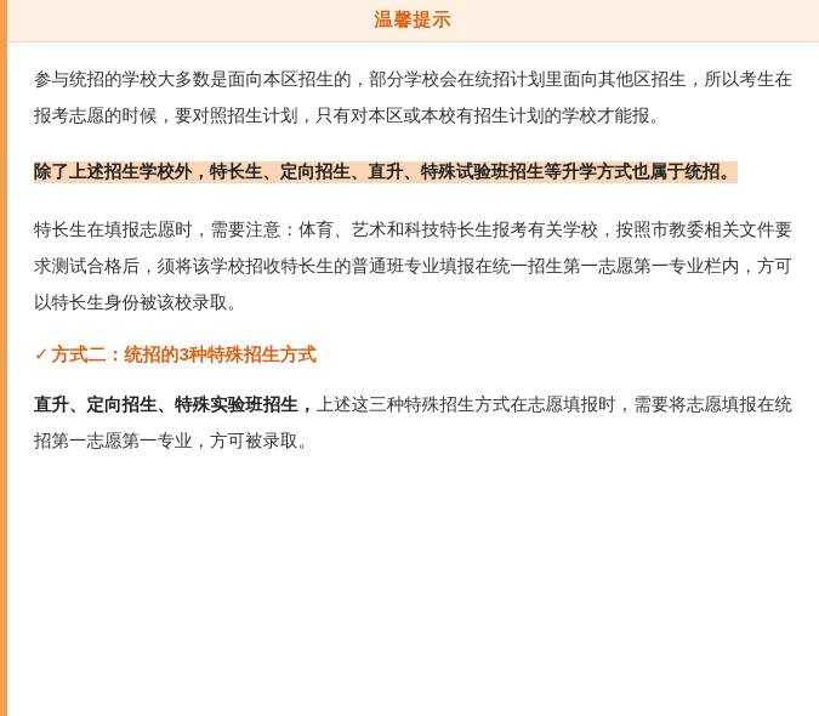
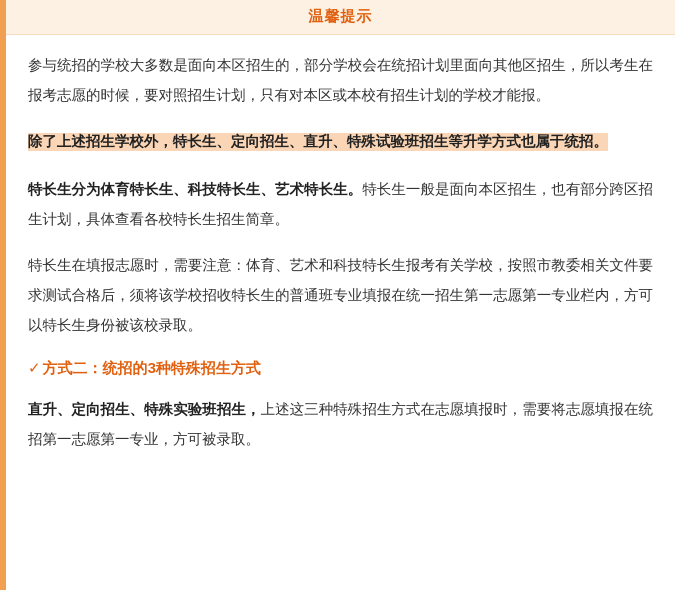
  温馨提示
  参与统招的学校大多数是面向本区招生的，部分学校会在统招计划里面向其他区招生，所以考生在报考志愿的时候，要对照招生计划，只有对本区或本校有招生计划的学校才能报。
  除了上述招生学校外，特长生、定向招生、直升、特殊试验班招生等升学方式也属于统招。
+ 特长生分为体育特长生、科技特长生、艺术特长生。特长生一般是面向本区招生，也有部分跨区招生计划，具体查看各校特长生招生简章。
  特长生在填报志愿时，需要注意：体育、艺术和科技特长生报考有关学校，按照市教委相关文件要求测试合格后，须将该学校招收特长生的普通班专业填报在统一招生第一志愿第一专业栏内，方可以特长生身份被该校录取。
  ✓方式二：统招的3种特殊招生方式
  直升、定向招生、特殊实验班招生，上述这三种特殊招生方式在志愿填报时，需要将志愿填报在统招第一志愿第一专业，方可被录取。
